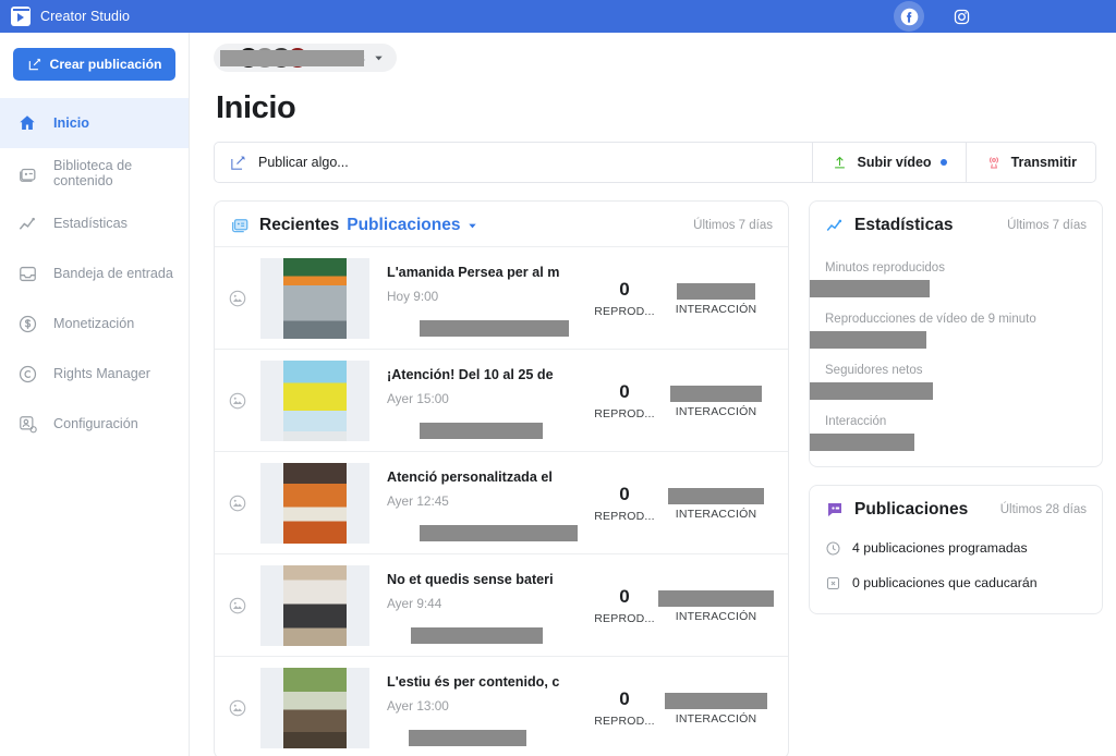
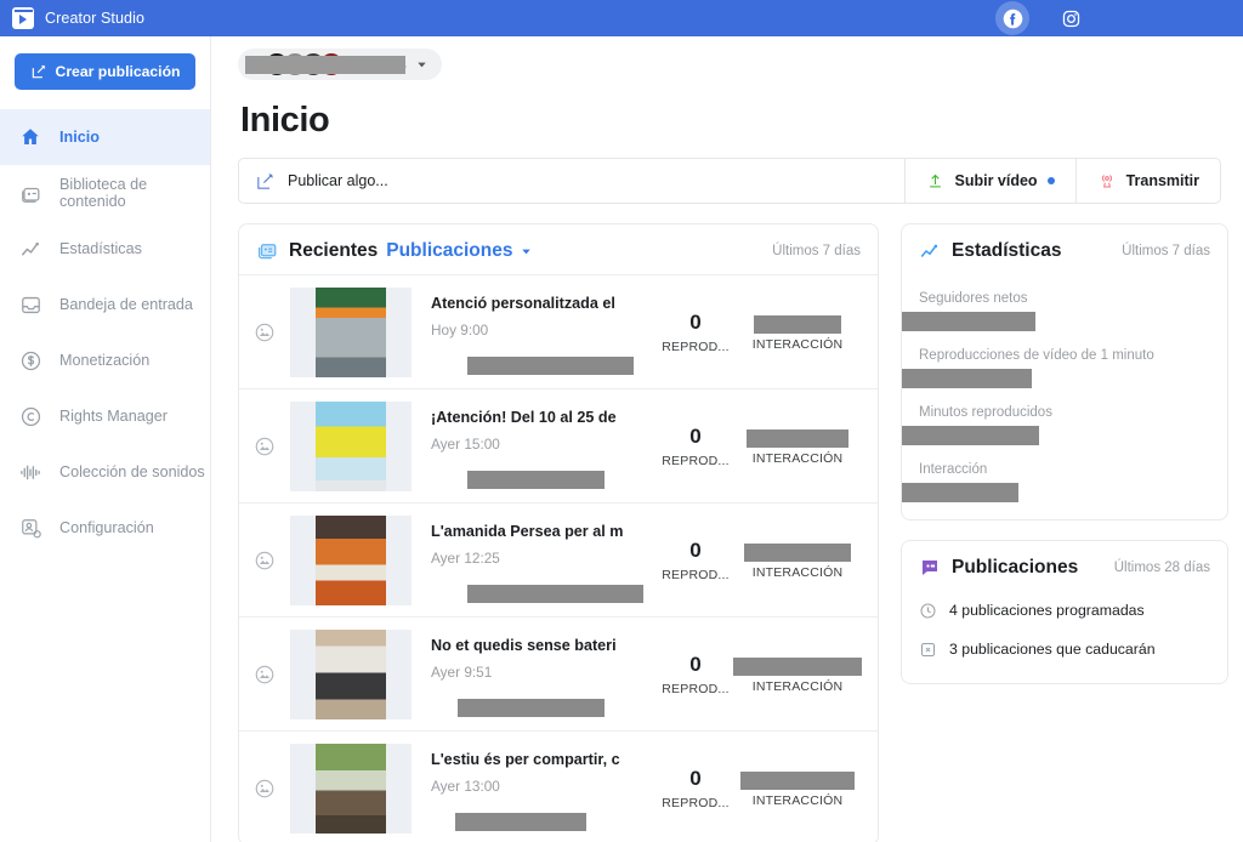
  Creator Studio
  Crear publicación
  Inicio
  Biblioteca de contenido
  Estadísticas
  Bandeja de entrada
  Monetización
  Rights Manager
+ Colección de sonidos
  Configuración
  Inicio
  Publicar algo...
  Subir vídeo
  Transmitir
  Recientes
  Publicaciones
  Últimos 7 días
- L'amanida Persea per al m
+ Atenció personalitzada el
  Hoy 9:00
  0
  REPROD...
  INTERACCIÓN
  ¡Atención! Del 10 al 25 de
  Ayer 15:00
  0
  REPROD...
  INTERACCIÓN
- Atenció personalitzada el
+ L'amanida Persea per al m
- Ayer 12:45
+ Ayer 12:25
  0
  REPROD...
  INTERACCIÓN
  No et quedis sense bateri
- Ayer 9:44
+ Ayer 9:51
  0
  REPROD...
  INTERACCIÓN
- L'estiu és per contenido, c
+ L'estiu és per compartir, c
  Ayer 13:00
  0
  REPROD...
  INTERACCIÓN
  Estadísticas
  Últimos 7 días
- Minutos reproducidos
+ Seguidores netos
- Reproducciones de vídeo de 9 minuto
+ Reproducciones de vídeo de 1 minuto
- Seguidores netos
+ Minutos reproducidos
  Interacción
  Publicaciones
  Últimos 28 días
  4 publicaciones programadas
- 0 publicaciones que caducarán
+ 3 publicaciones que caducarán
